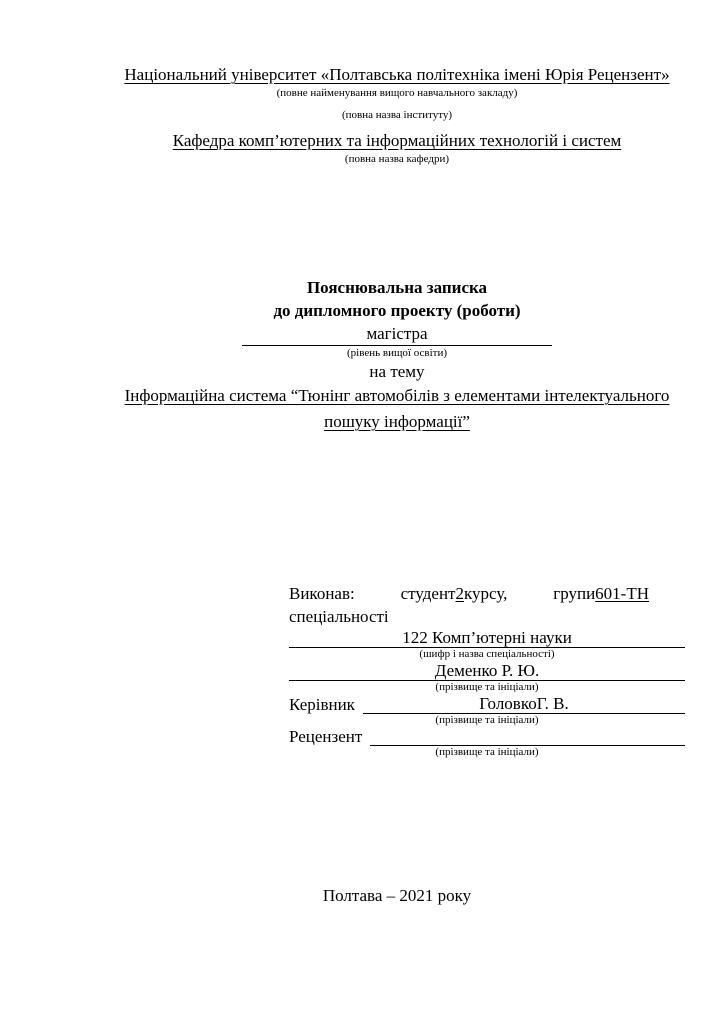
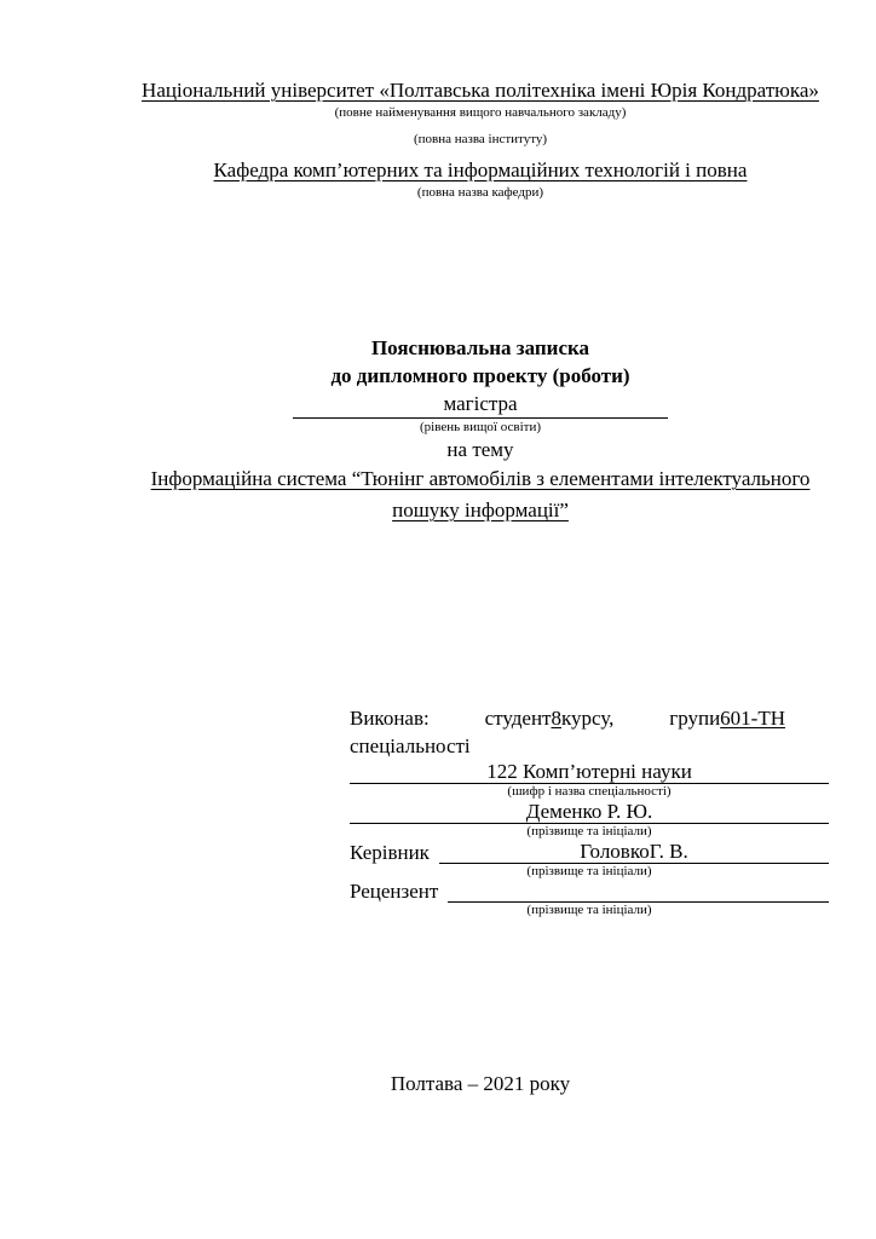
- Національний університет «Полтавська політехніка імені Юрія Рецензент»
+ Національний університет «Полтавська політехніка імені Юрія Кондратюка»
  (повне найменування вищого навчального закладу)
  (повна назва інституту)
- Кафедра комп’ютерних та інформаційних технологій і систем
+ Кафедра комп’ютерних та інформаційних технологій і повна
  (повна назва кафедри)
  Пояснювальна записка
  до дипломного проекту (роботи)
  магістра
  (рівень вищої освіти)
  на тему
  Інформаційна система “Тюнінг автомобілів з елементами інтелектуального
  пошуку інформації”
  Виконав:
- студент2курсу,
+ студент8курсу,
  групи601-ТН
  спеціальності
  122 Комп’ютерні науки
  (шифр і назва спеціальності)
  Деменко Р. Ю.
  (прізвище та ініціали)
  Керівник
  ГоловкоГ. В.
  (прізвище та ініціали)
  Рецензент
  (прізвище та ініціали)
  Полтава – 2021 року
